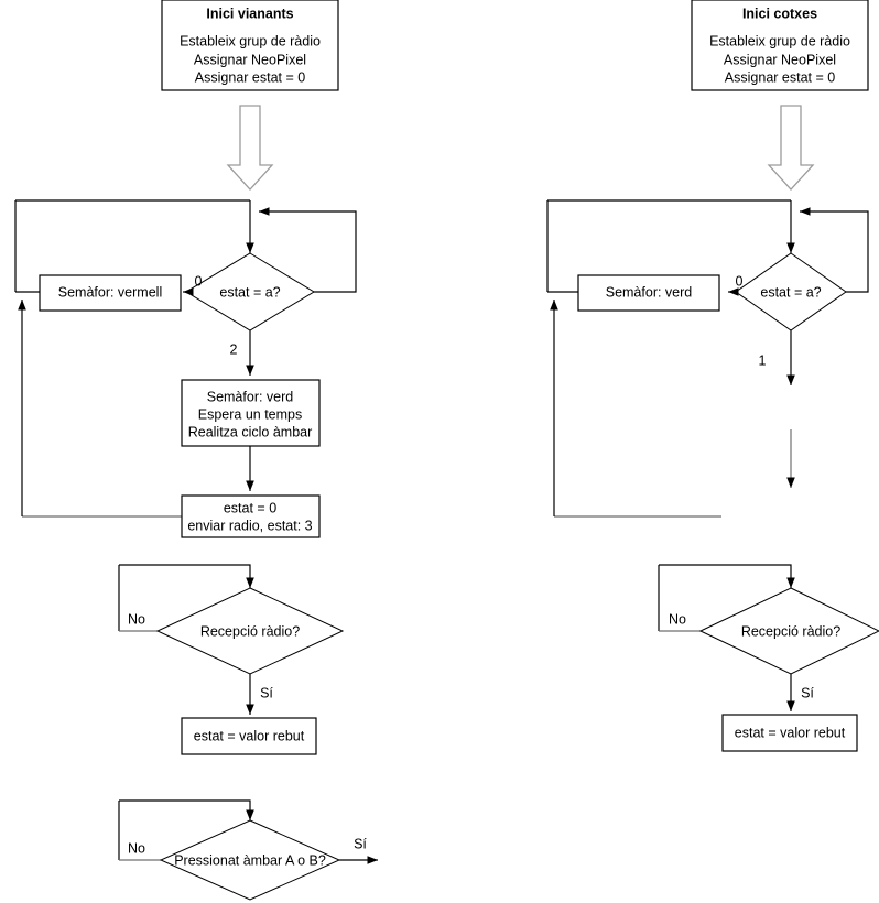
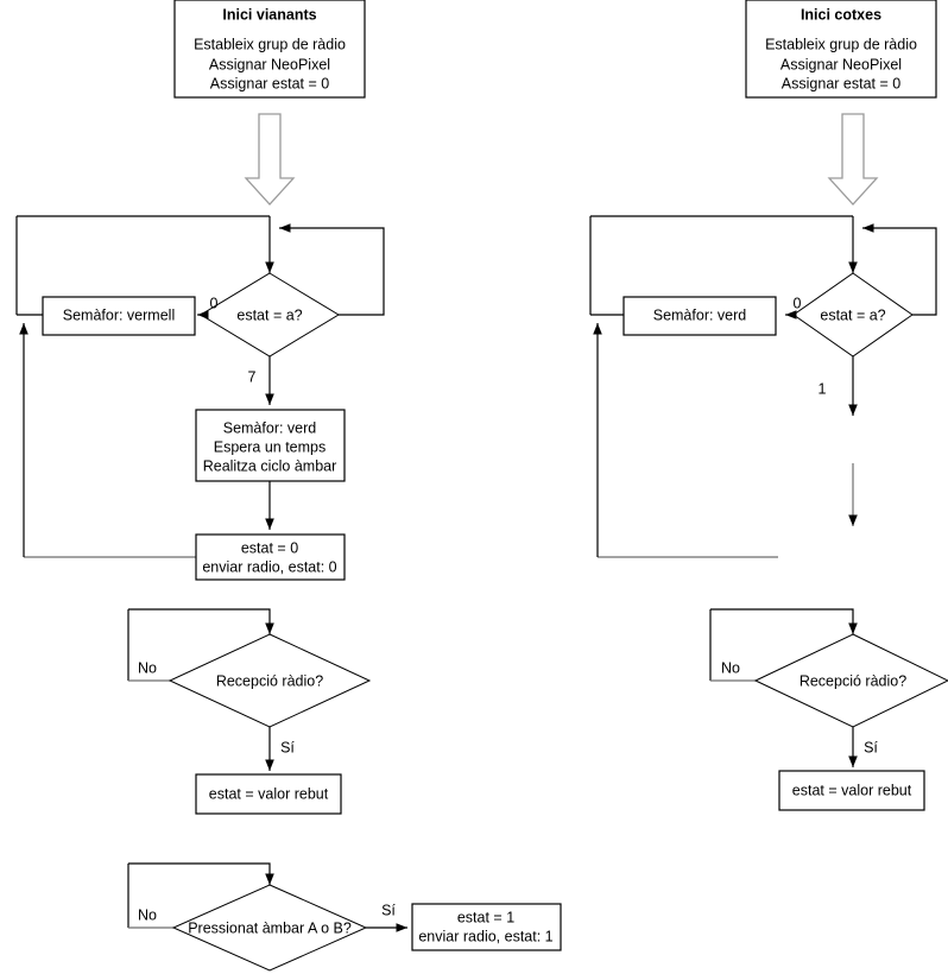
  Inici vianants
  Estableix grup de ràdio
  Assignar NeoPixel
  Assignar estat = 0
  estat = a?
  0
- 2
+ 7
  Semàfor: vermell
  Semàfor: verd
  Espera un temps
  Realitza ciclo àmbar
  estat = 0
- enviar radio, estat: 3
+ enviar radio, estat: 0
  Recepció ràdio?
  No
  Sí
  estat = valor rebut
  Pressionat àmbar A o B?
  No
  Sí
+ estat = 1
+ enviar radio, estat: 1
  Inici cotxes
  Estableix grup de ràdio
  Assignar NeoPixel
  Assignar estat = 0
  estat = a?
  0
  1
  Semàfor: verd
  Recepció ràdio?
  No
  Sí
  estat = valor rebut
